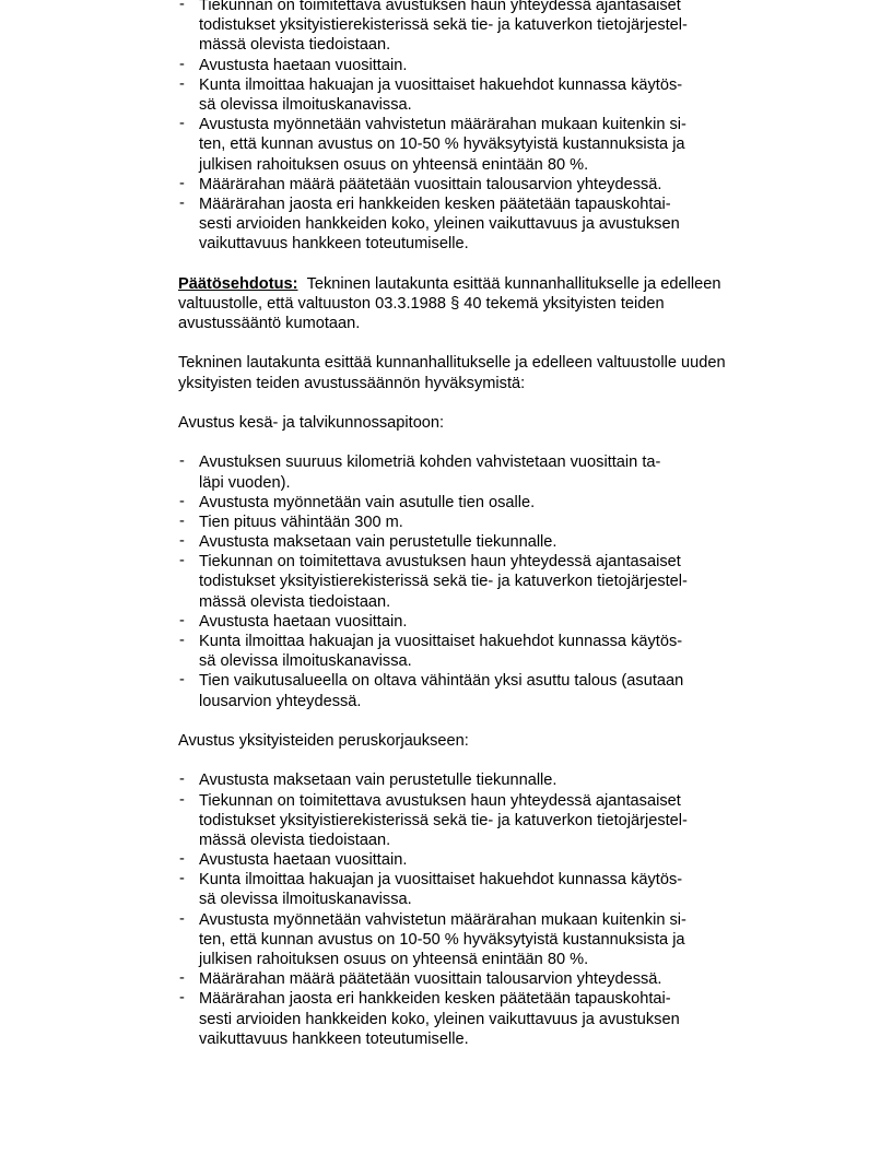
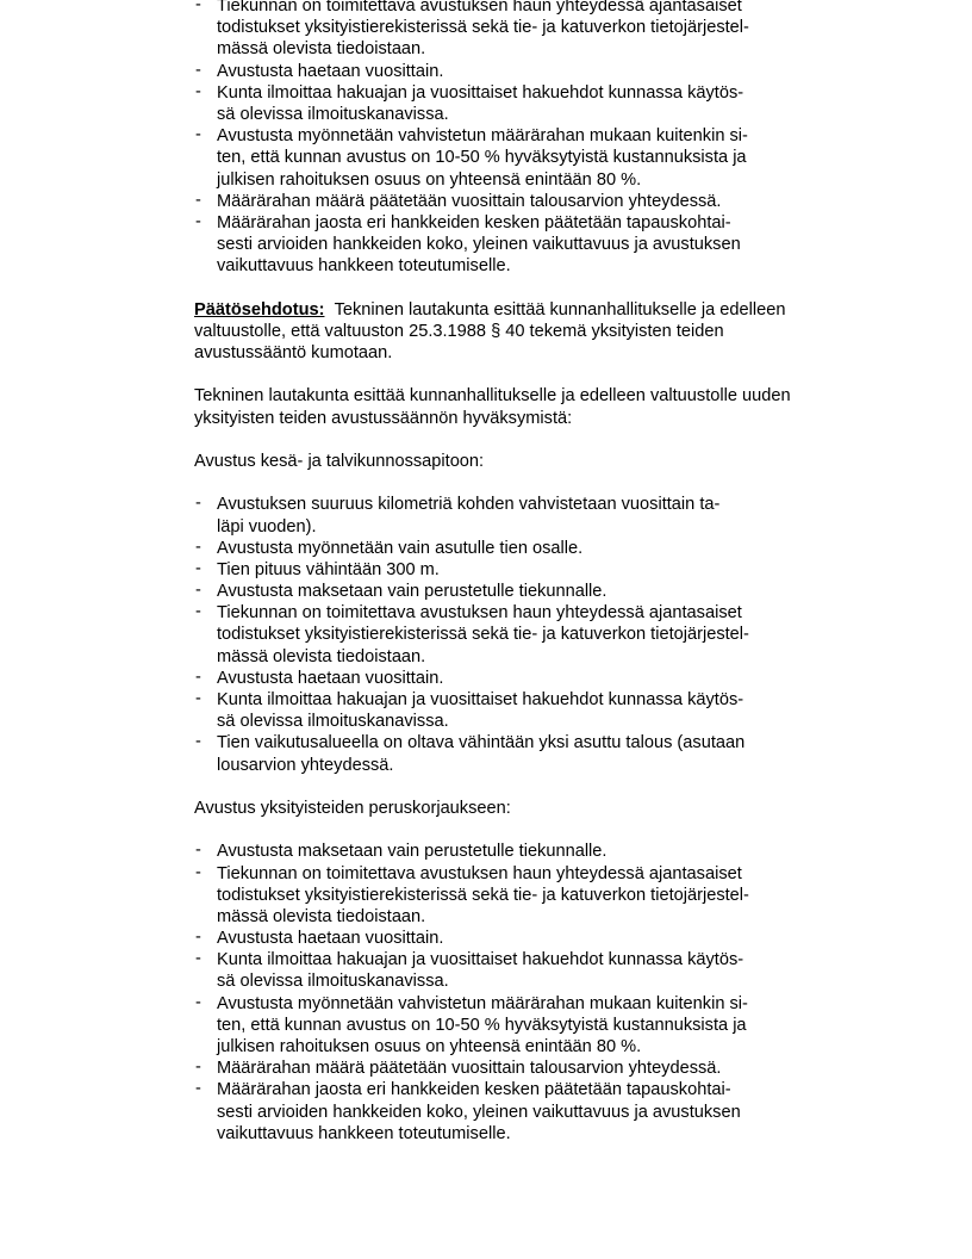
  -
  Tiekunnan on toimitettava avustuksen haun yhteydessä ajantasaiset
  todistukset yksityistierekisterissä sekä tie- ja katuverkon tietojärjestel-
  mässä olevista tiedoistaan.
  -
  Avustusta haetaan vuosittain.
  -
  Kunta ilmoittaa hakuajan ja vuosittaiset hakuehdot kunnassa käytös-
  sä olevissa ilmoituskanavissa.
  -
  Avustusta myönnetään vahvistetun määrärahan mukaan kuitenkin si-
  ten, että kunnan avustus on 10-50 % hyväksytyistä kustannuksista ja
  julkisen rahoituksen osuus on yhteensä enintään 80 %.
  -
  Määrärahan määrä päätetään vuosittain talousarvion yhteydessä.
  -
  Määrärahan jaosta eri hankkeiden kesken päätetään tapauskohtai-
  sesti arvioiden hankkeiden koko, yleinen vaikuttavuus ja avustuksen
  vaikuttavuus hankkeen toteutumiselle.
  Päätösehdotus: Tekninen lautakunta esittää kunnanhallitukselle ja edelleen
- valtuustolle, että valtuuston 03.3.1988 § 40 tekemä yksityisten teiden
+ valtuustolle, että valtuuston 25.3.1988 § 40 tekemä yksityisten teiden
  avustussääntö kumotaan.
  Tekninen lautakunta esittää kunnanhallitukselle ja edelleen valtuustolle uuden
  yksityisten teiden avustussäännön hyväksymistä:
  Avustus kesä- ja talvikunnossapitoon:
  -
  Avustuksen suuruus kilometriä kohden vahvistetaan vuosittain ta-
  läpi vuoden).
  -
  Avustusta myönnetään vain asutulle tien osalle.
  -
  Tien pituus vähintään 300 m.
  -
  Avustusta maksetaan vain perustetulle tiekunnalle.
  -
  Tiekunnan on toimitettava avustuksen haun yhteydessä ajantasaiset
  todistukset yksityistierekisterissä sekä tie- ja katuverkon tietojärjestel-
  mässä olevista tiedoistaan.
  -
  Avustusta haetaan vuosittain.
  -
  Kunta ilmoittaa hakuajan ja vuosittaiset hakuehdot kunnassa käytös-
  sä olevissa ilmoituskanavissa.
  -
  Tien vaikutusalueella on oltava vähintään yksi asuttu talous (asutaan
  lousarvion yhteydessä.
  Avustus yksityisteiden peruskorjaukseen:
  -
  Avustusta maksetaan vain perustetulle tiekunnalle.
  -
  Tiekunnan on toimitettava avustuksen haun yhteydessä ajantasaiset
  todistukset yksityistierekisterissä sekä tie- ja katuverkon tietojärjestel-
  mässä olevista tiedoistaan.
  -
  Avustusta haetaan vuosittain.
  -
  Kunta ilmoittaa hakuajan ja vuosittaiset hakuehdot kunnassa käytös-
  sä olevissa ilmoituskanavissa.
  -
  Avustusta myönnetään vahvistetun määrärahan mukaan kuitenkin si-
  ten, että kunnan avustus on 10-50 % hyväksytyistä kustannuksista ja
  julkisen rahoituksen osuus on yhteensä enintään 80 %.
  -
  Määrärahan määrä päätetään vuosittain talousarvion yhteydessä.
  -
  Määrärahan jaosta eri hankkeiden kesken päätetään tapauskohtai-
  sesti arvioiden hankkeiden koko, yleinen vaikuttavuus ja avustuksen
  vaikuttavuus hankkeen toteutumiselle.
